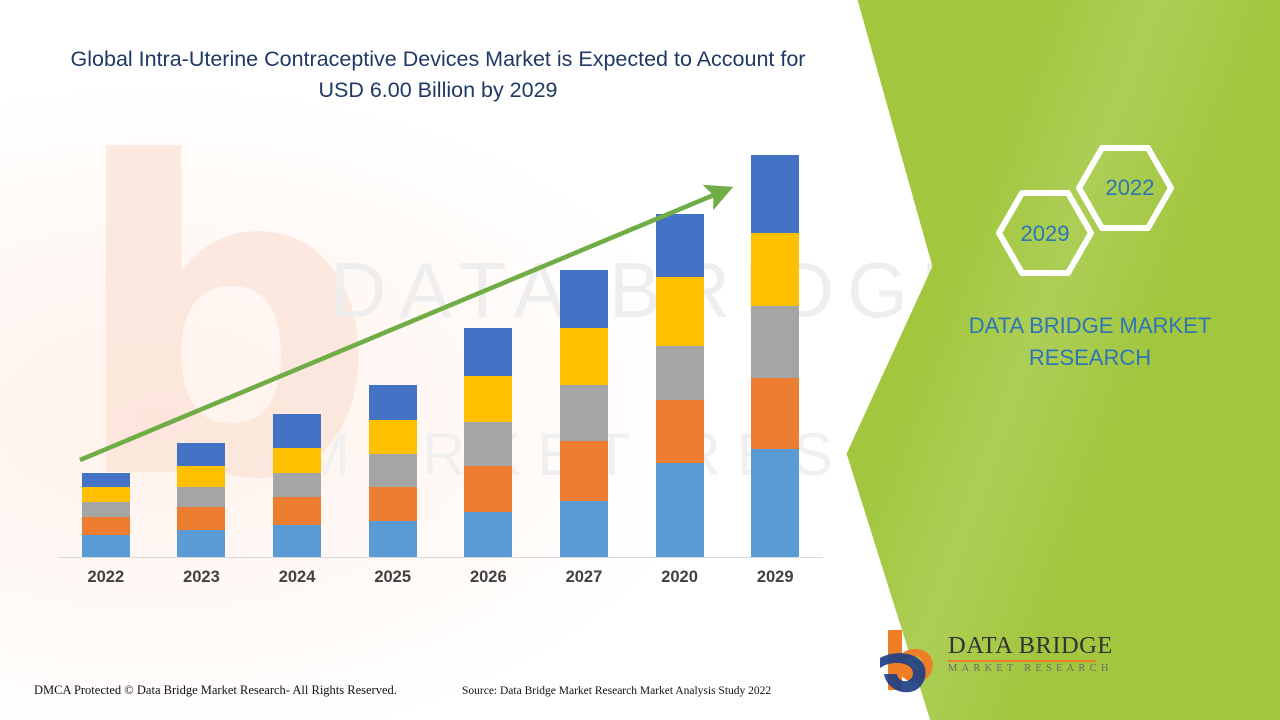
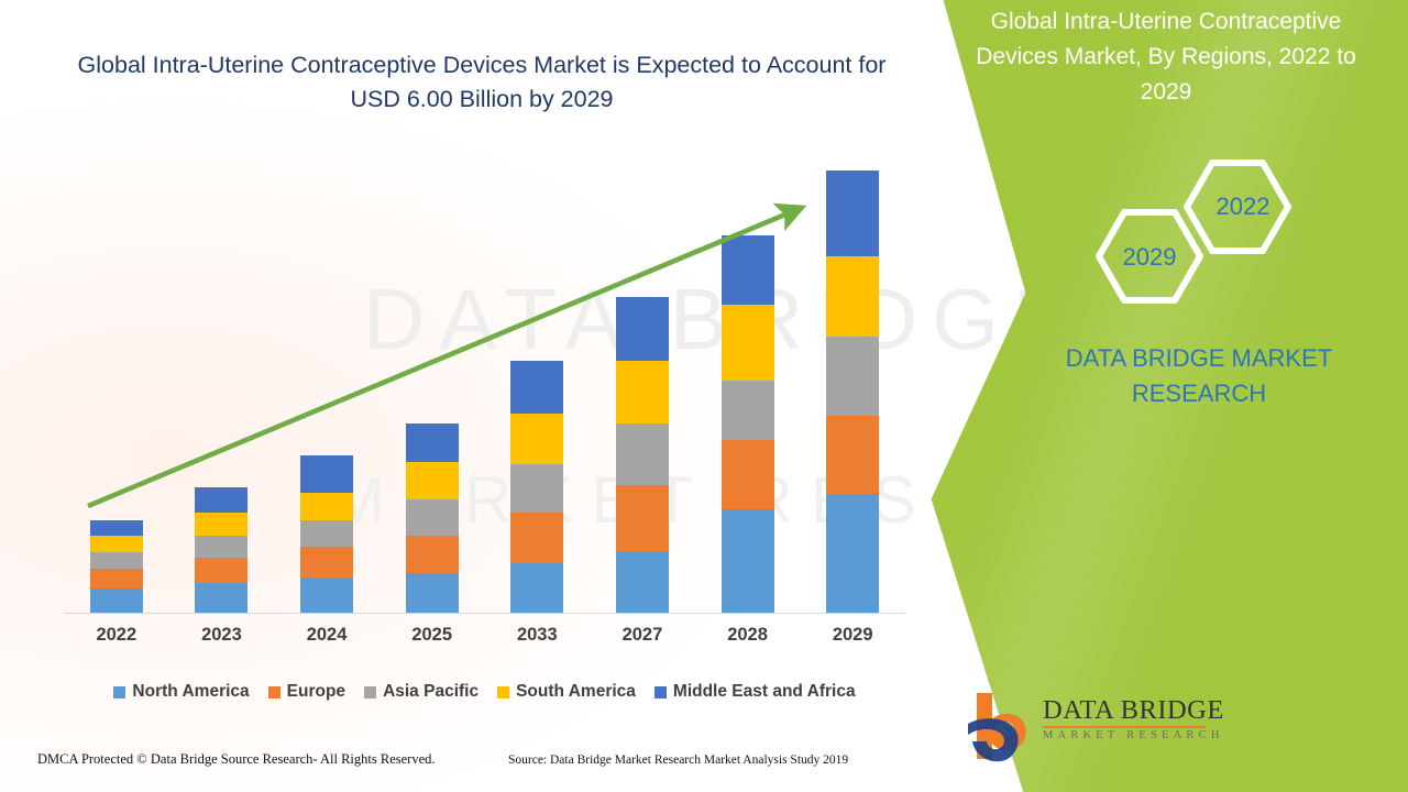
- b
  DAA BRDG
  Global Intra-Uterine Contraceptive Devices Market is Expected to Account for USD 6.00 Billion by 2029
  2022
  2023
  2024
  2025
- 2026
+ 2033
  2027
- 2020
+ 2028
  2029
+ North America
+ Europe
+ Asia Pacific
+ South America
+ Middle East and Africa
- DMCA Protected © Data Bridge Market Research- All Rights Reserved.
+ DMCA Protected © Data Bridge Source Research- All Rights Reserved.
- Source: Data Bridge Market Research Market Analysis Study 2022
+ Source: Data Bridge Market Research Market Analysis Study 2019
+ Global Intra-Uterine Contraceptive Devices Market, By Regions, 2022 to 2029
  2022
  2029
  DATA BRIDGE MARKET RESEARCH
  DATA BRIDGE
  MARKET RESEARCH
